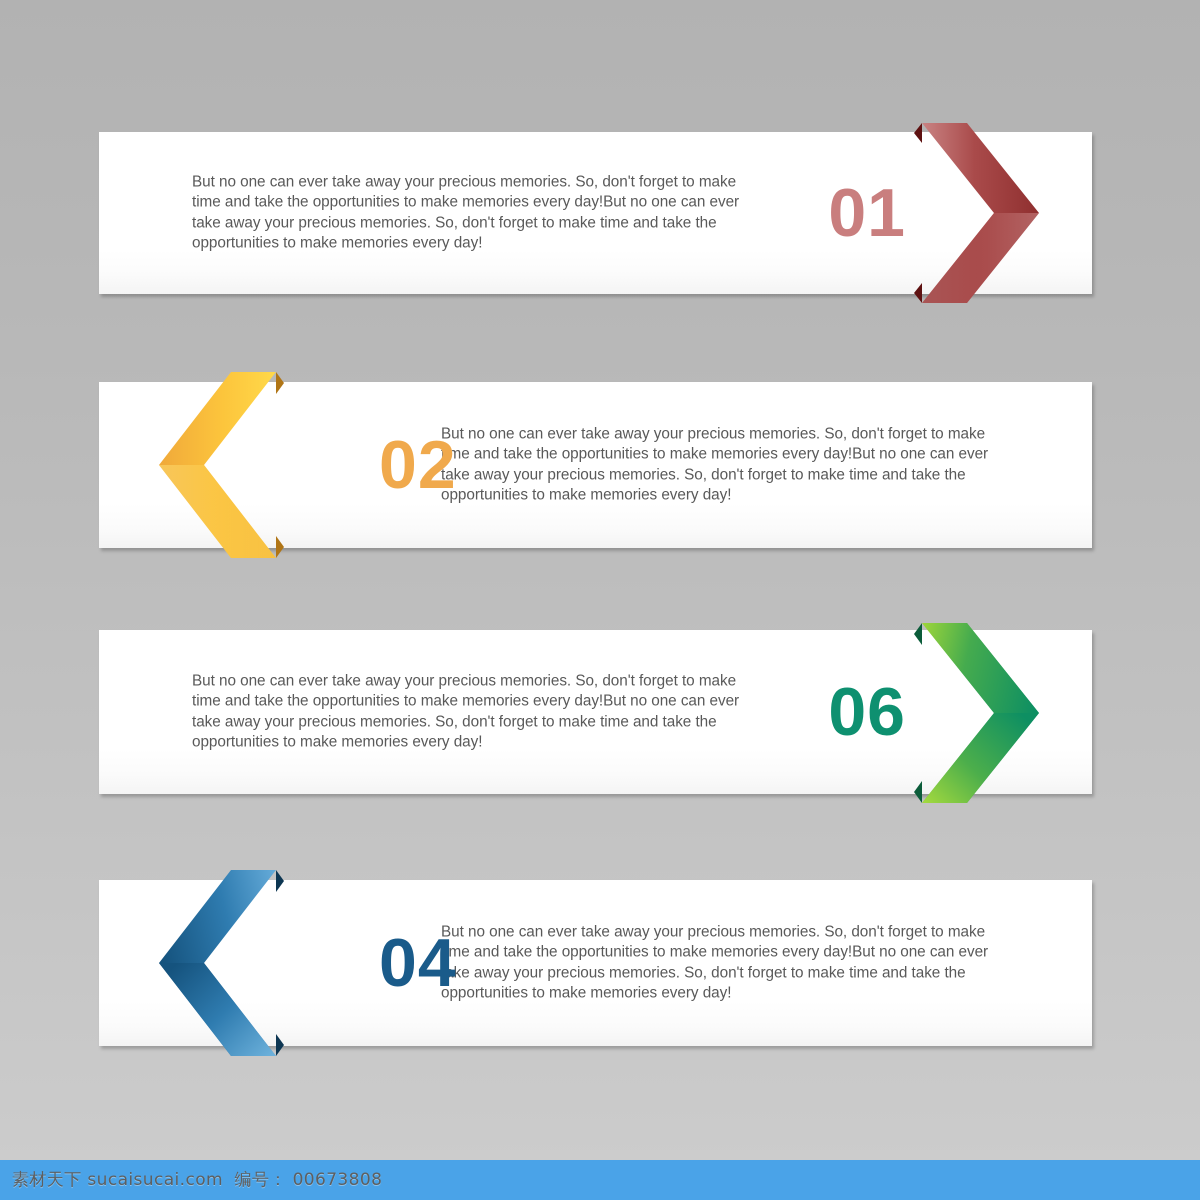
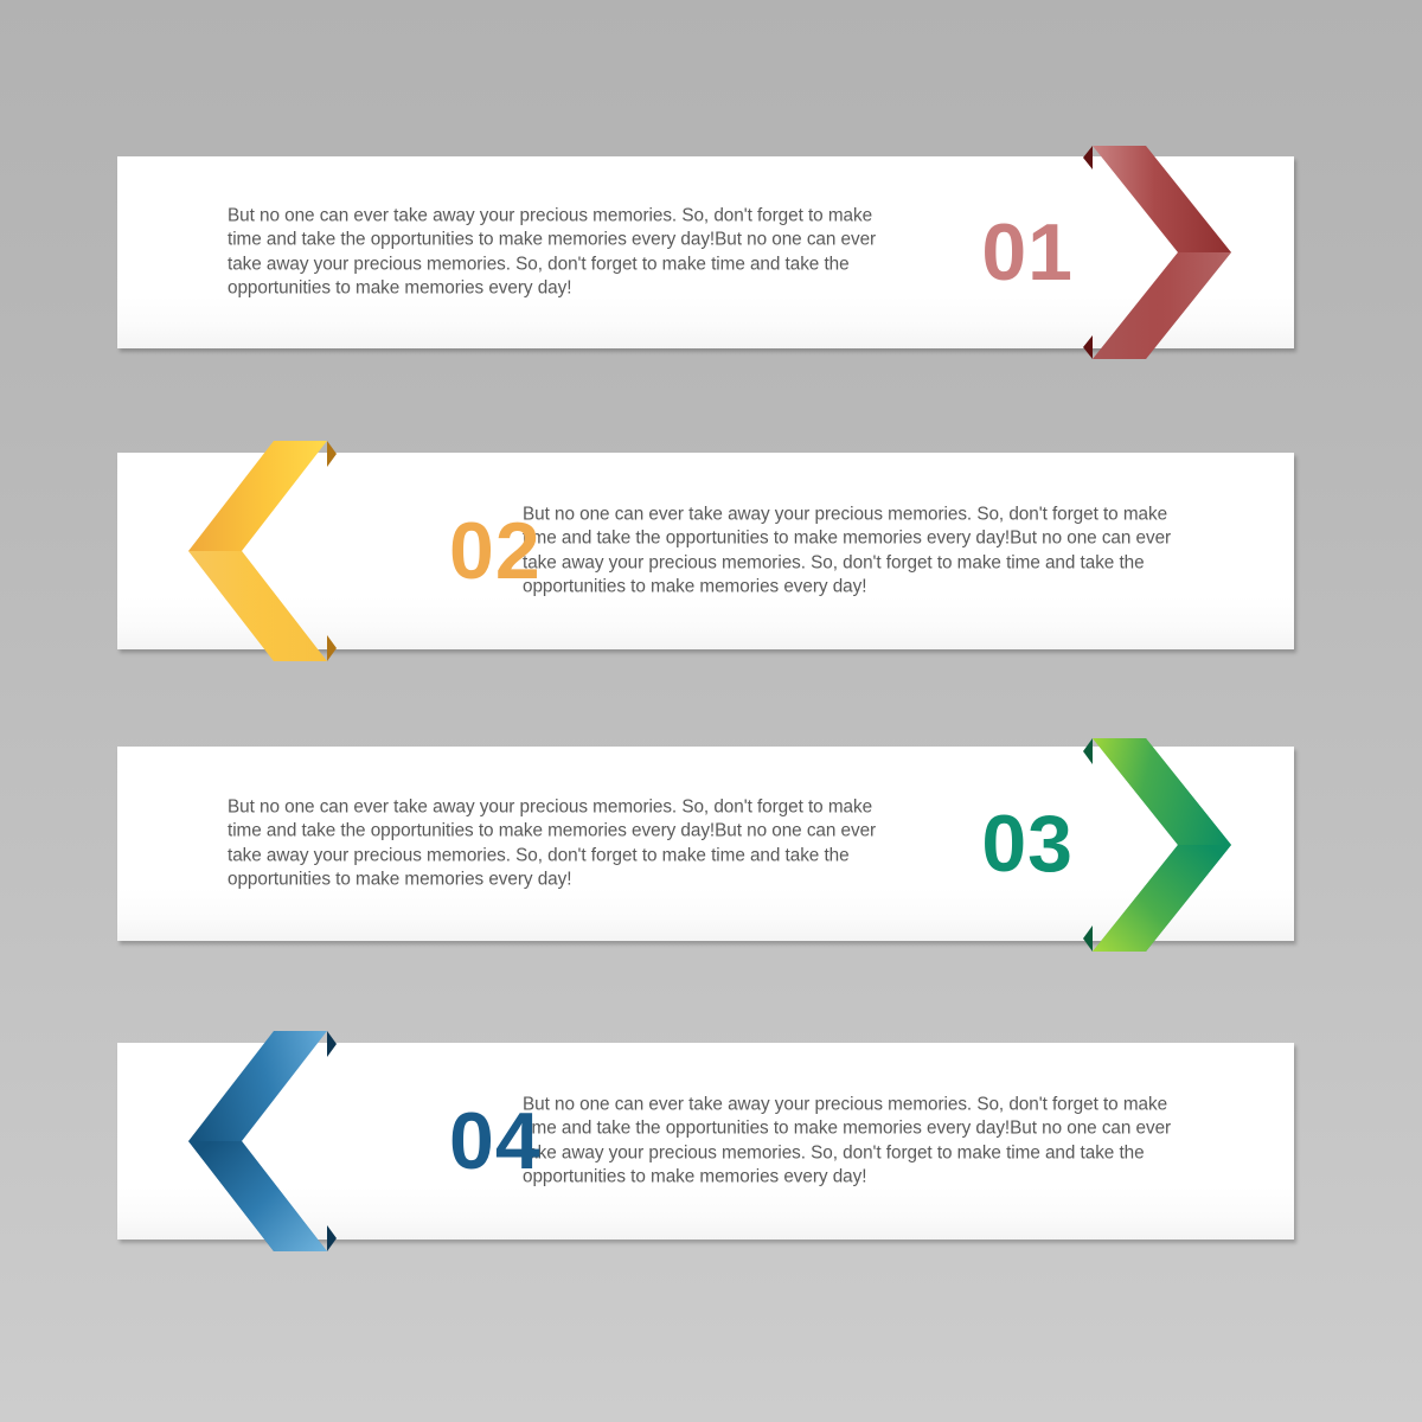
  But no one can ever take away your precious memories. So, don't forget to make time and take the opportunities to make memories every day!But no one can ever take away your precious memories. So, don't forget to make time and take the opportunities to make memories every day!
  01
  But no one can ever take away your precious memories. So, don't forget to make time and take the opportunities to make memories every day!But no one can ever take away your precious memories. So, don't forget to make time and take the opportunities to make memories every day!
  02
  But no one can ever take away your precious memories. So, don't forget to make time and take the opportunities to make memories every day!But no one can ever take away your precious memories. So, don't forget to make time and take the opportunities to make memories every day!
- 06
+ 03
  But no one can ever take away your precious memories. So, don't forget to make time and take the opportunities to make memories every day!But no one can ever take away your precious memories. So, don't forget to make time and take the opportunities to make memories every day!
  04
- 素材天下 sucaisucai.com 编号： 00673808
